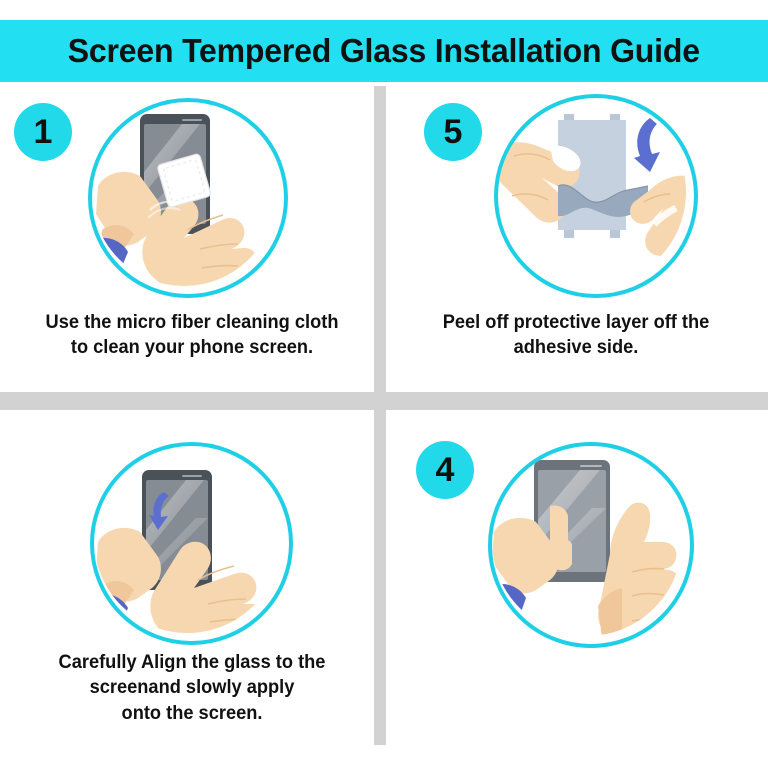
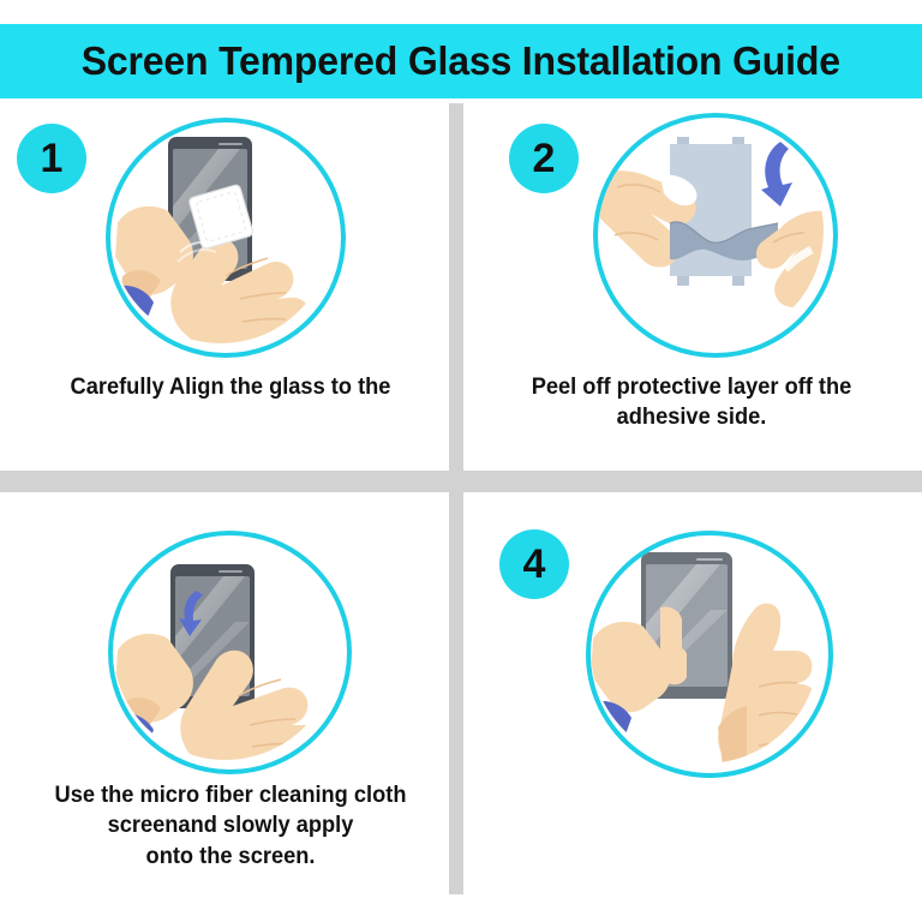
  Screen Tempered Glass Installation Guide
  1
- Use the micro fiber cleaning cloth
+ Carefully Align the glass to the
- to clean your phone screen.
- 5
+ 2
  Peel off protective layer off the
  adhesive side.
- Carefully Align the glass to the
+ Use the micro fiber cleaning cloth
  screenand slowly apply
  onto the screen.
  4
